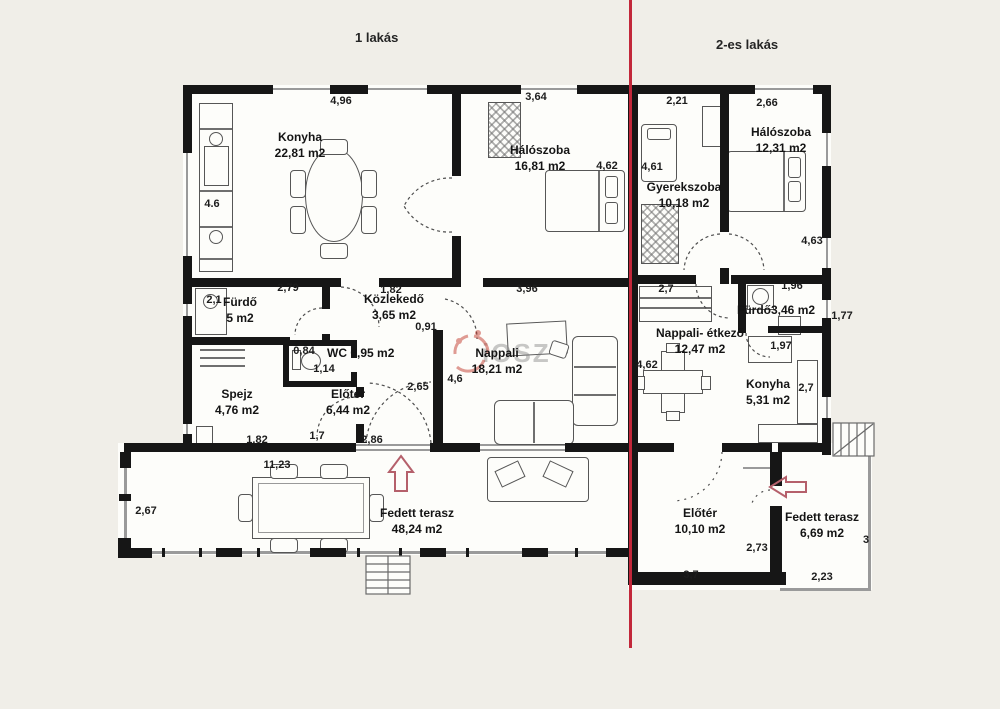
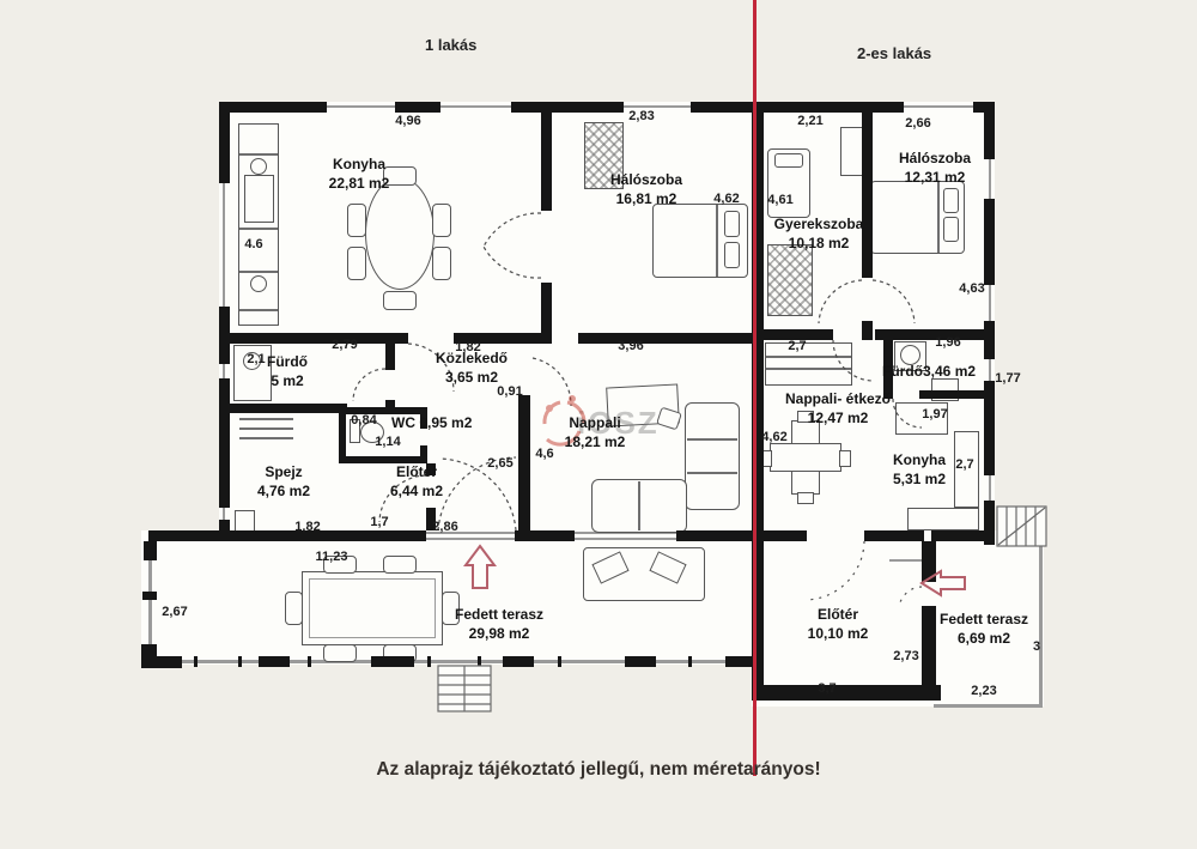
  1 lakás
  2-es lakás
  Konyha
  22,81 m2
  Hálószoba
  16,81 m2
  Gyerekszoba
  10,18 m2
  Hálószoba
  12,31 m2
  Fürdő
  5 m2
  Közlekedő
  3,65 m2
  WC 0,95 m2
  Nappali
  18,21 m2
  Nappali- étkező
  12,47 m2
  Fürdő3,46 m2
  Konyha
  5,31 m2
  Spejz
  4,76 m2
  Előtér
  6,44 m2
  Fedett terasz
- 48,24 m2
+ 29,98 m2
  Előtér
  10,10 m2
  Fedett terasz
  6,69 m2
  4,96
- 3,64
+ 2,83
  2,21
  2,66
  4.6
  4,62
  4,61
  4,63
  2,79
  2,1
  1,82
  0,91
  3,96
  2,7
  1,96
  1,77
  0,84
  1,14
  2,65
  4,6
  4,62
  1,97
  2,7
  1,82
  1,7
  2,86
  11,23
  2,67
  2,73
  3,7
  2,23
  3
  iOSZ
+ Az alaprajz tájékoztató jellegű, nem méretarányos!
